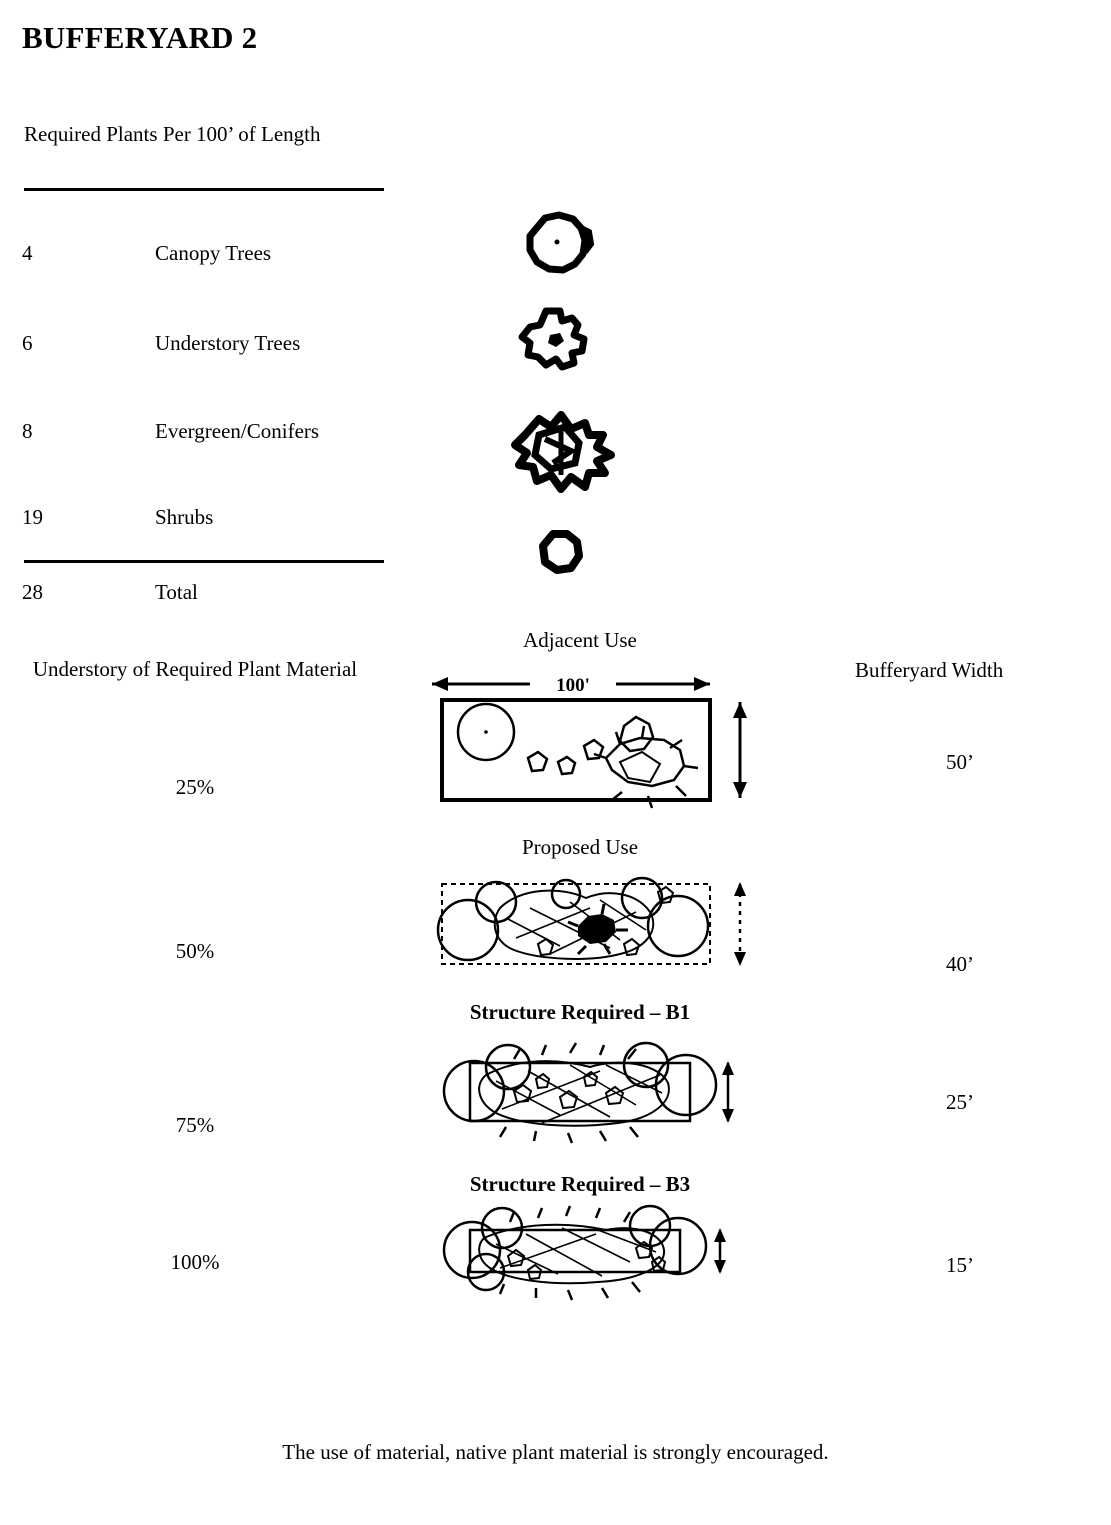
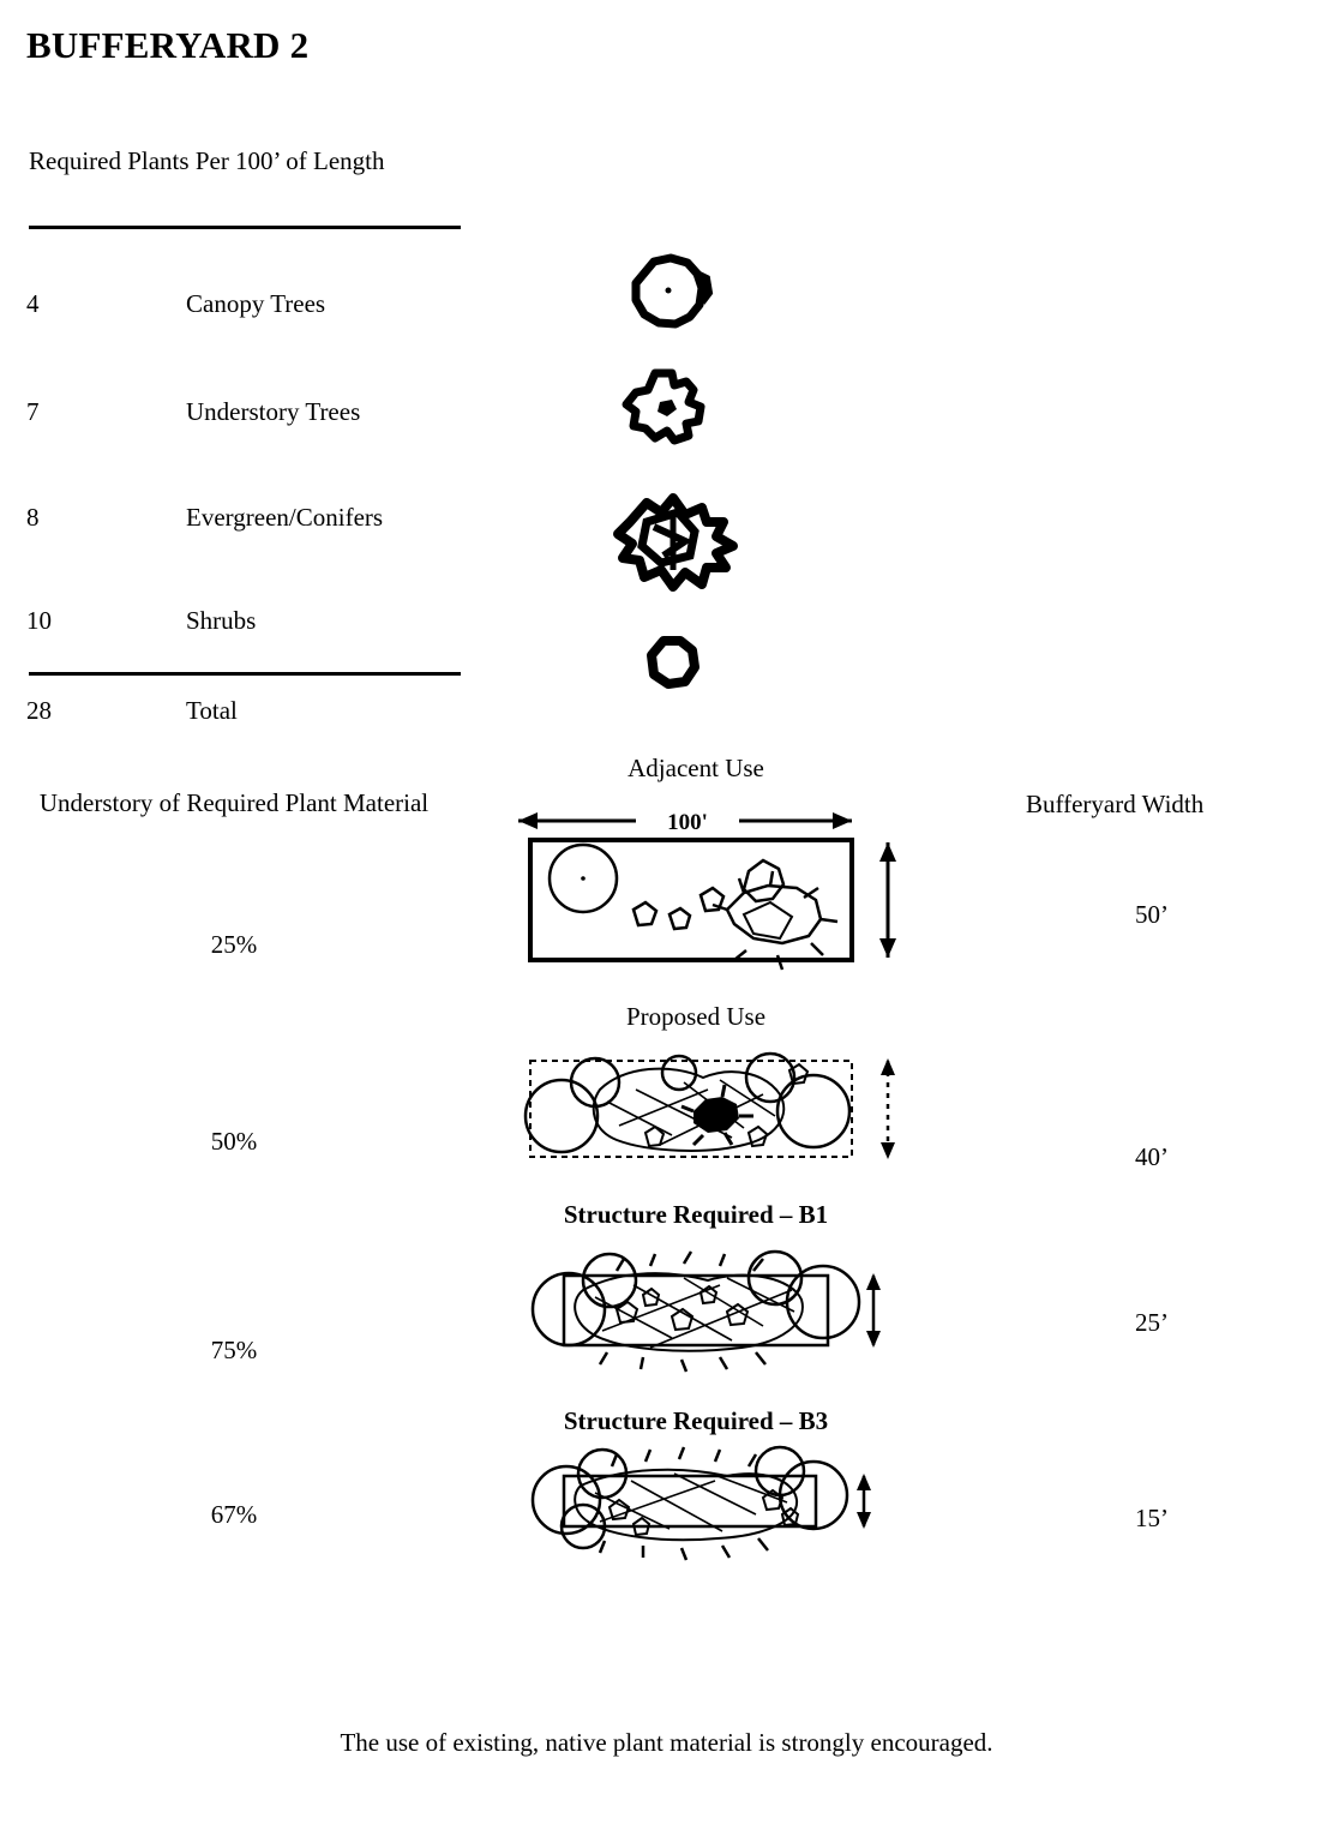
  BUFFERYARD 2
  Required Plants Per 100’ of Length
  4
  Canopy Trees
- 6
+ 7
  Understory Trees
  8
  Evergreen/Conifers
- 19
+ 10
  Shrubs
  28
  Total
  Understory of Required Plant Material
  25%
  50%
  75%
- 100%
+ 67%
  Bufferyard Width
  50’
  40’
  25’
  15’
  Adjacent Use
  Proposed Use
  Structure Required – B1
  Structure Required – B3
  100'
- The use of material, native plant material is strongly encouraged.
+ The use of existing, native plant material is strongly encouraged.
